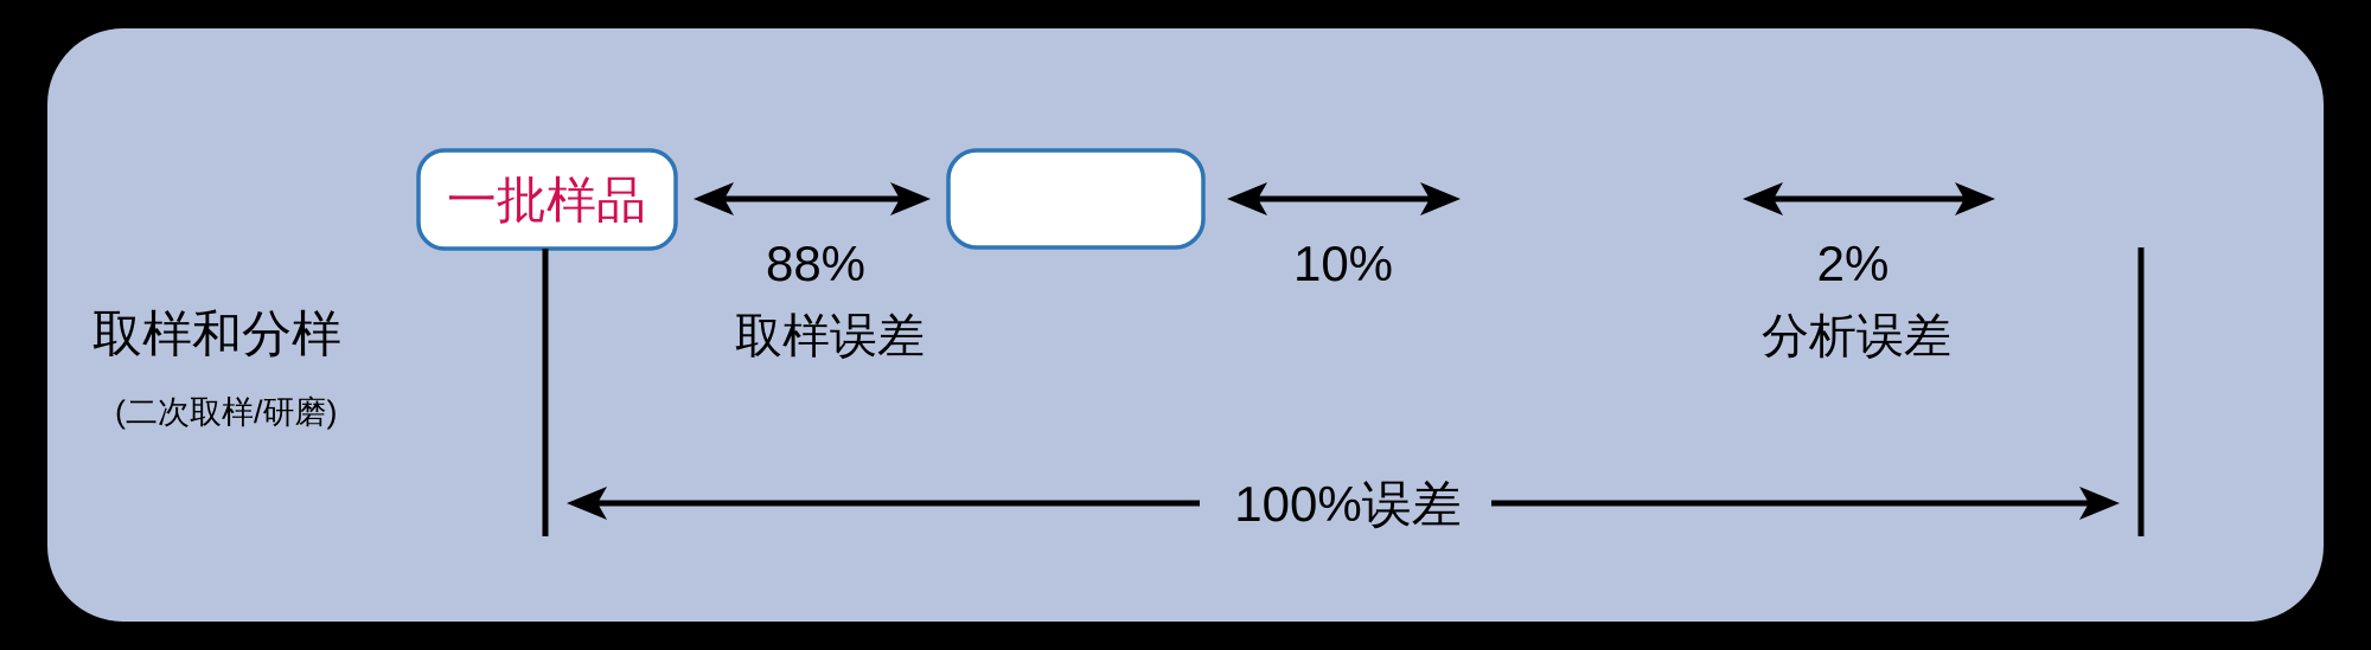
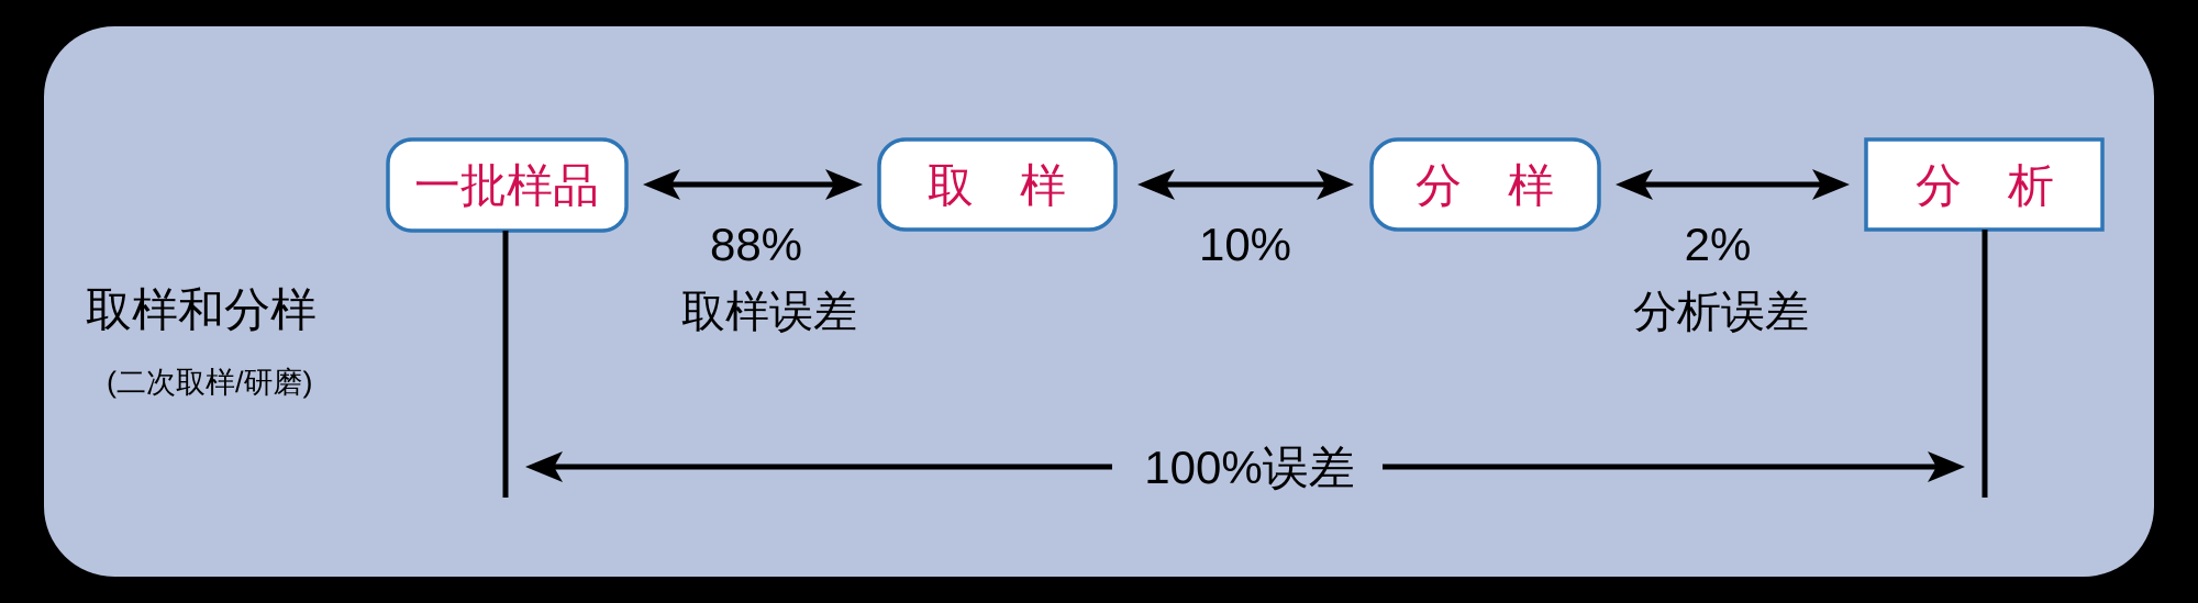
  取样和分样
  (二次取样/研磨)
  一批样品
+ 取 样
+ 分 样
+ 分 析
  88%
  取样误差
  10%
  2%
  分析误差
  100%误差
